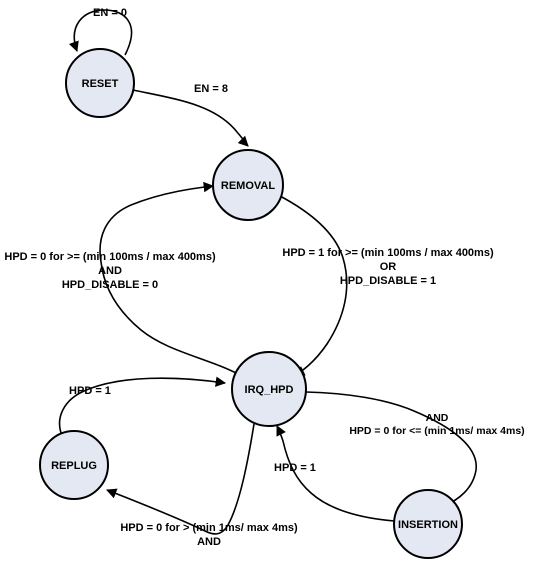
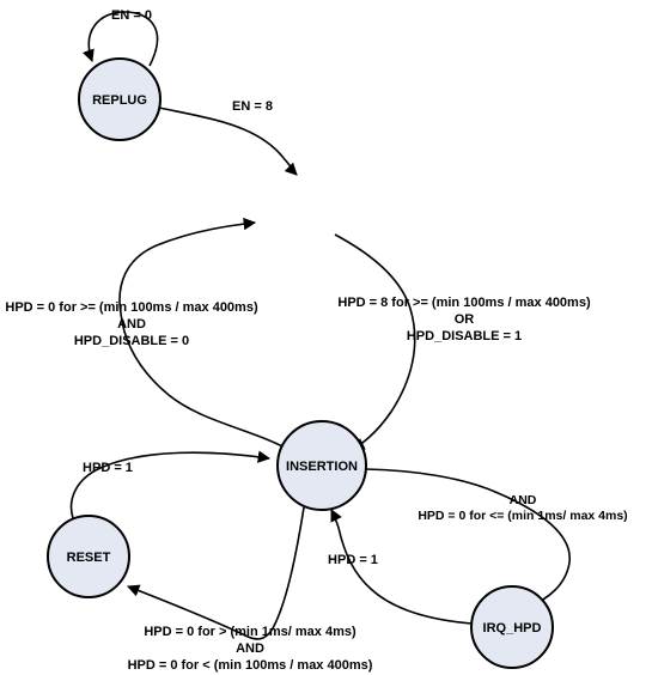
- RESET
+ REPLUG
- REMOVAL
- IRQ_HPD
+ INSERTION
- REPLUG
+ RESET
- INSERTION
+ IRQ_HPD
  EN = 0
  EN = 8
  HPD = 0 for >= (min 100ms / max 400ms)
  AND
  HPD_DISABLE = 0
- HPD = 1 for >= (min 100ms / max 400ms)
+ HPD = 8 for >= (min 100ms / max 400ms)
  OR
  HPD_DISABLE = 1
  HPD = 1
  AND
  HPD = 0 for <= (min 1ms/ max 4ms)
  HPD = 1
  HPD = 0 for > (min 1ms/ max 4ms)
  AND
+ HPD = 0 for < (min 100ms / max 400ms)
